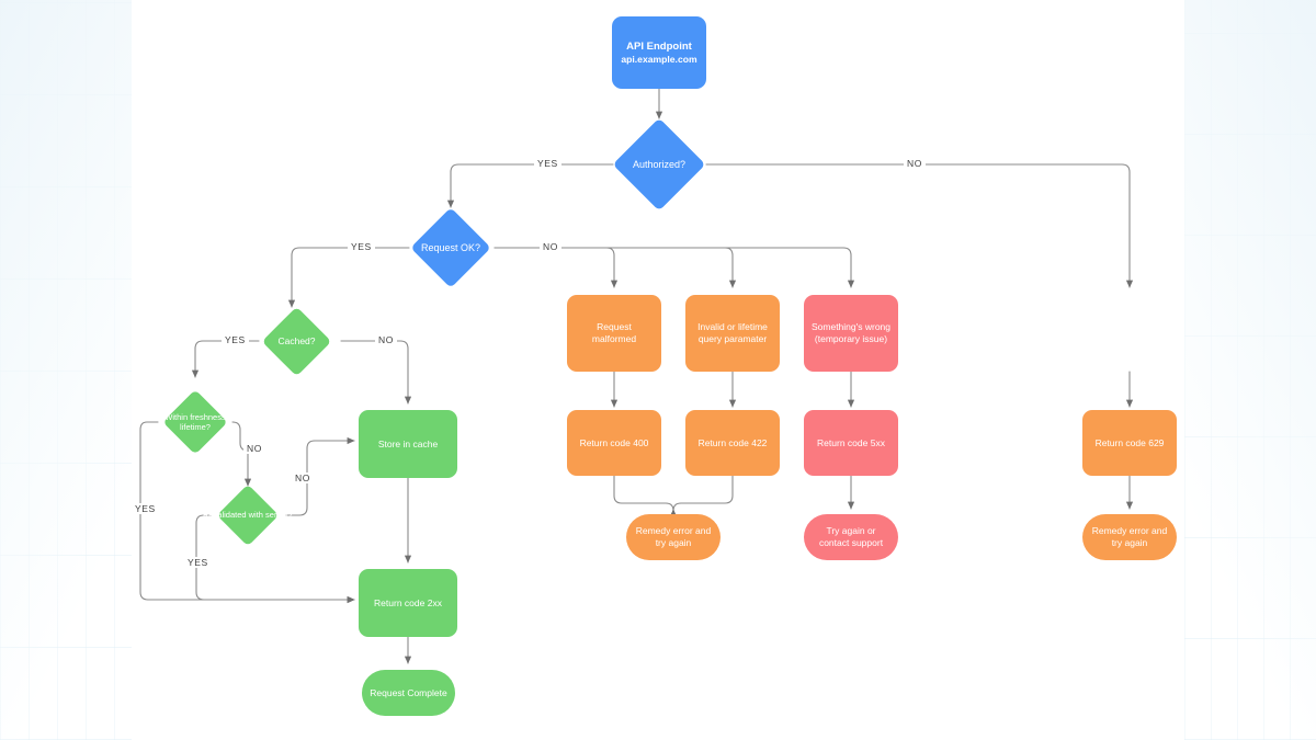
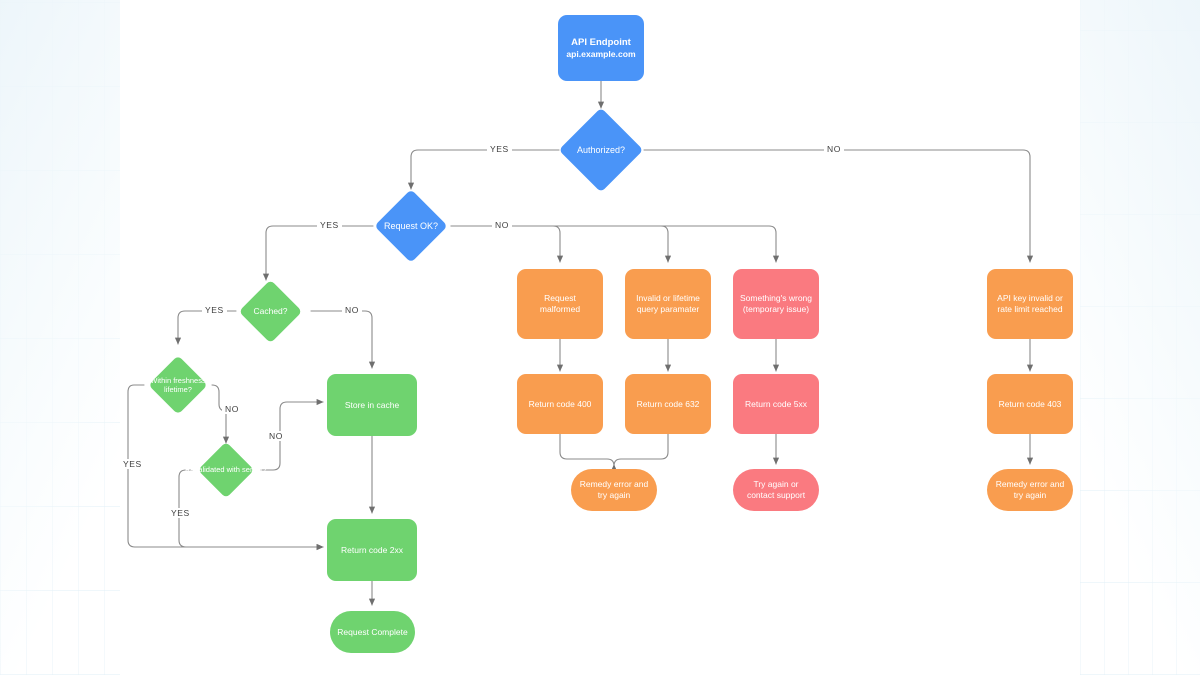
  YES
  NO
  YES
  NO
  YES
  NO
  YES
  NO
  YES
  NO
  API Endpoint
  api.example.com
  Authorized?
  Request OK?
  Cached?
  Within freshness lifetime?
  Revalidated with server?
  Store in cache
  Return code 2xx
  Request Complete
  Request malformed
  Invalid or lifetime query paramater
  Something's wrong (temporary issue)
  Return code 400
- Return code 422
+ Return code 632
  Return code 5xx
  Remedy error and try again
  Try again or contact support
+ API key invalid or rate limit reached
- Return code 629
+ Return code 403
  Remedy error and try again
